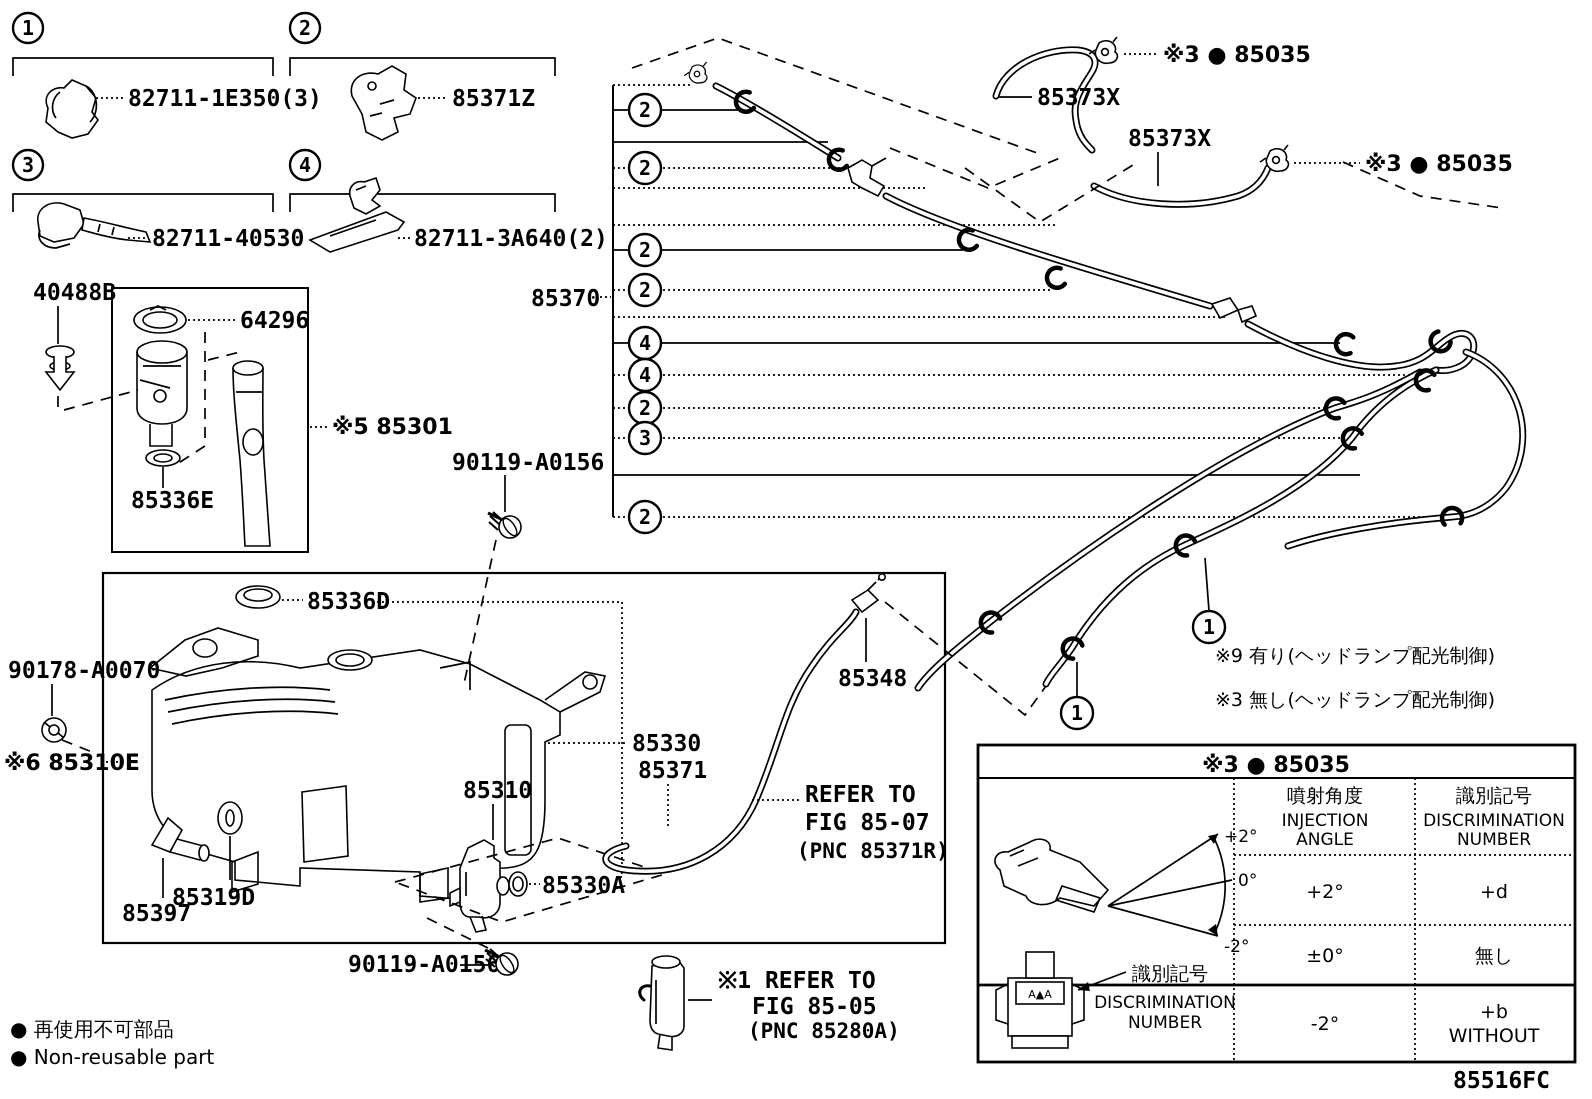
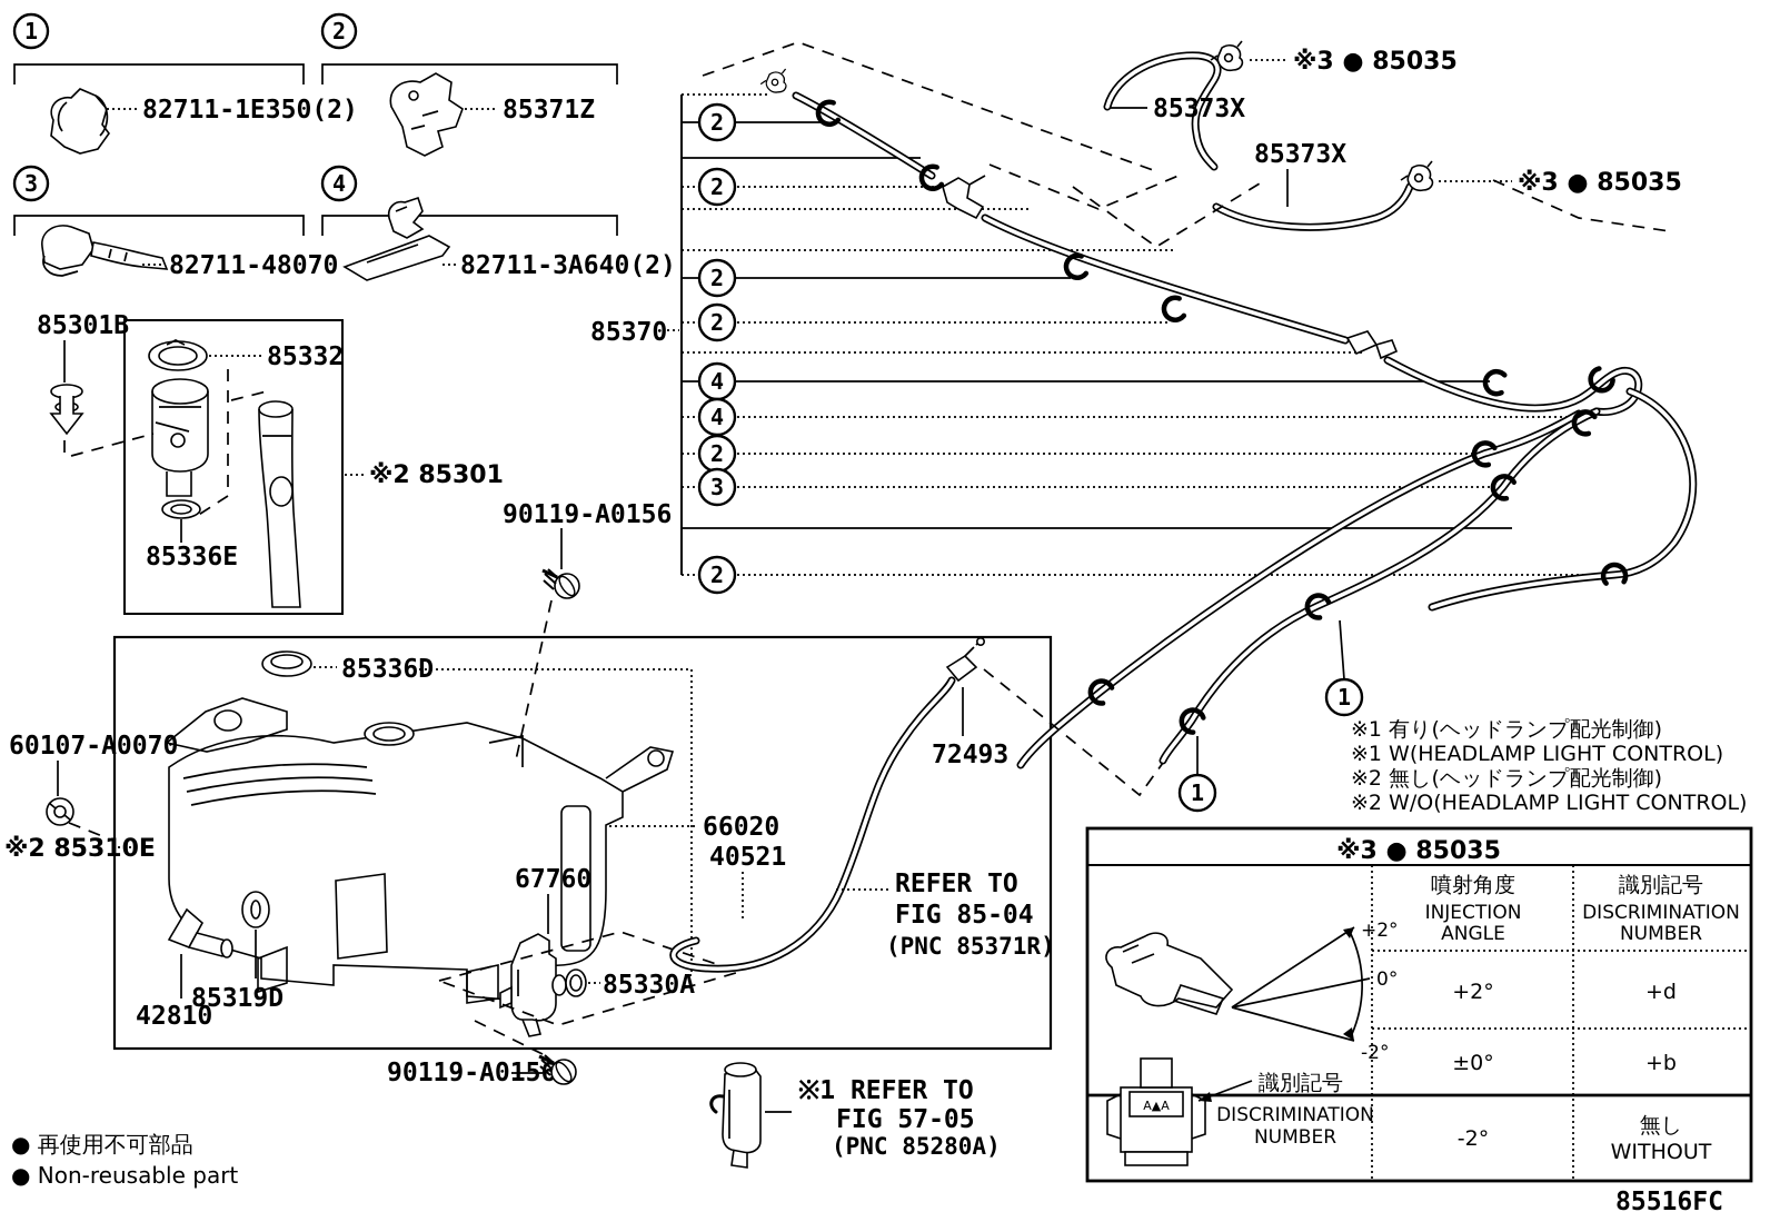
  1
- 82711-1E350(3)
+ 82711-1E350(2)
  2
  85371Z
  3
- 82711-40530
+ 82711-48070
  4
  82711-3A640(2)
- 40488B
+ 85301B
- 64296
+ 85332
  85336E
- ※5 85301
+ ※2 85301
  90119-A0156
  85336
- 85310
+ 67760
  85330A
- 85397
+ 42810
  85319D
- 85348
+ 72493
- 85330
+ 66020
- 85371
+ 40521
  REFER TO
- FIG 85-07
+ FIG 85-04
  (PNC 85371R)
- 90178-A0070
+ 60107-A0070
- ※6 85310E
+ ※2 85310E
  90119-A0
  ※1 REFER TO
- FIG 85-05
+ FIG 57-05
  (PNC 85280A)
  85370
  2
  2
  2
  2
  4
  4
  2
  3
  2
  1
  1
  85373X
  ※3 ● 85035
  85373X
  ※3 ● 85035
- ※9 有り(ヘッドランプ配光制御)
+ ※1 有り(ヘッドランプ配光制御)
+ ※1 W(HEADLAMP LIGHT CONTROL)
- ※3 無し(ヘッドランプ配光制御)
+ ※2 無し(ヘッドランプ配光制御)
+ ※2 W/O(HEADLAMP LIGHT CONTROL)
  ※3 ● 85035
  噴射角度
  INJECTION
  ANGLE
  識別記号
  DISCRIMINATION
  NUMBER
  +2°
  +d
  ±0°
- 無し
+ +b
  -2°
- +b
+ 無し
  WITHOUT
  +2°
  0°
  -2°
  A▲A
  識別記号
  DISCRIMINATION
  NUMBER
  ● 再使用不可部品
  ● Non-reusable part
  85516FC
